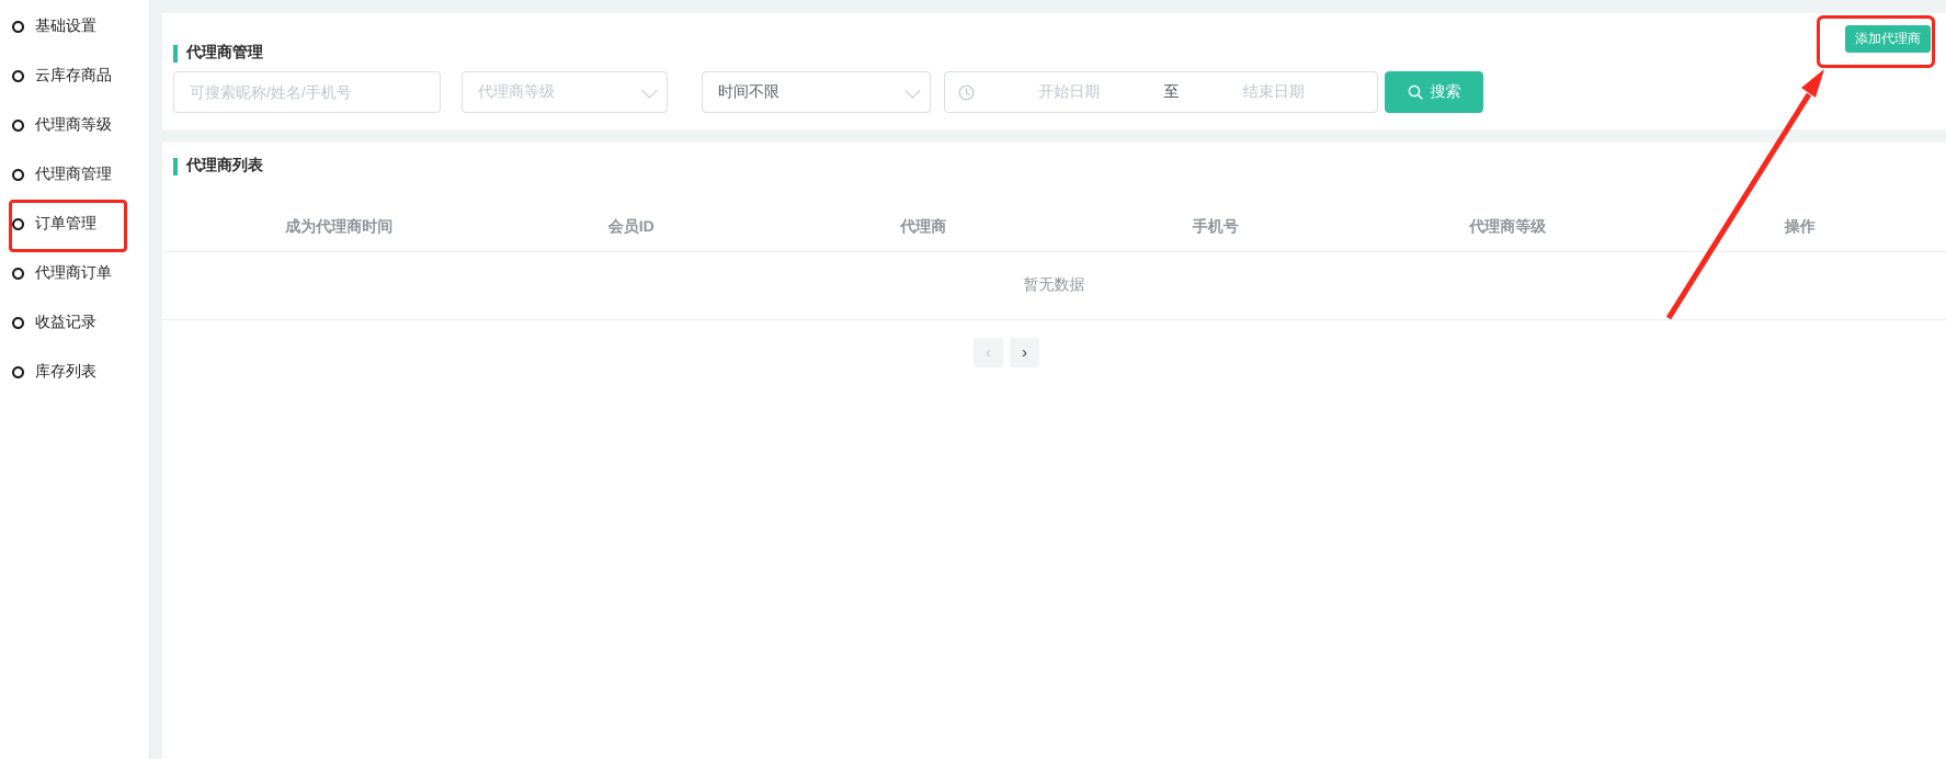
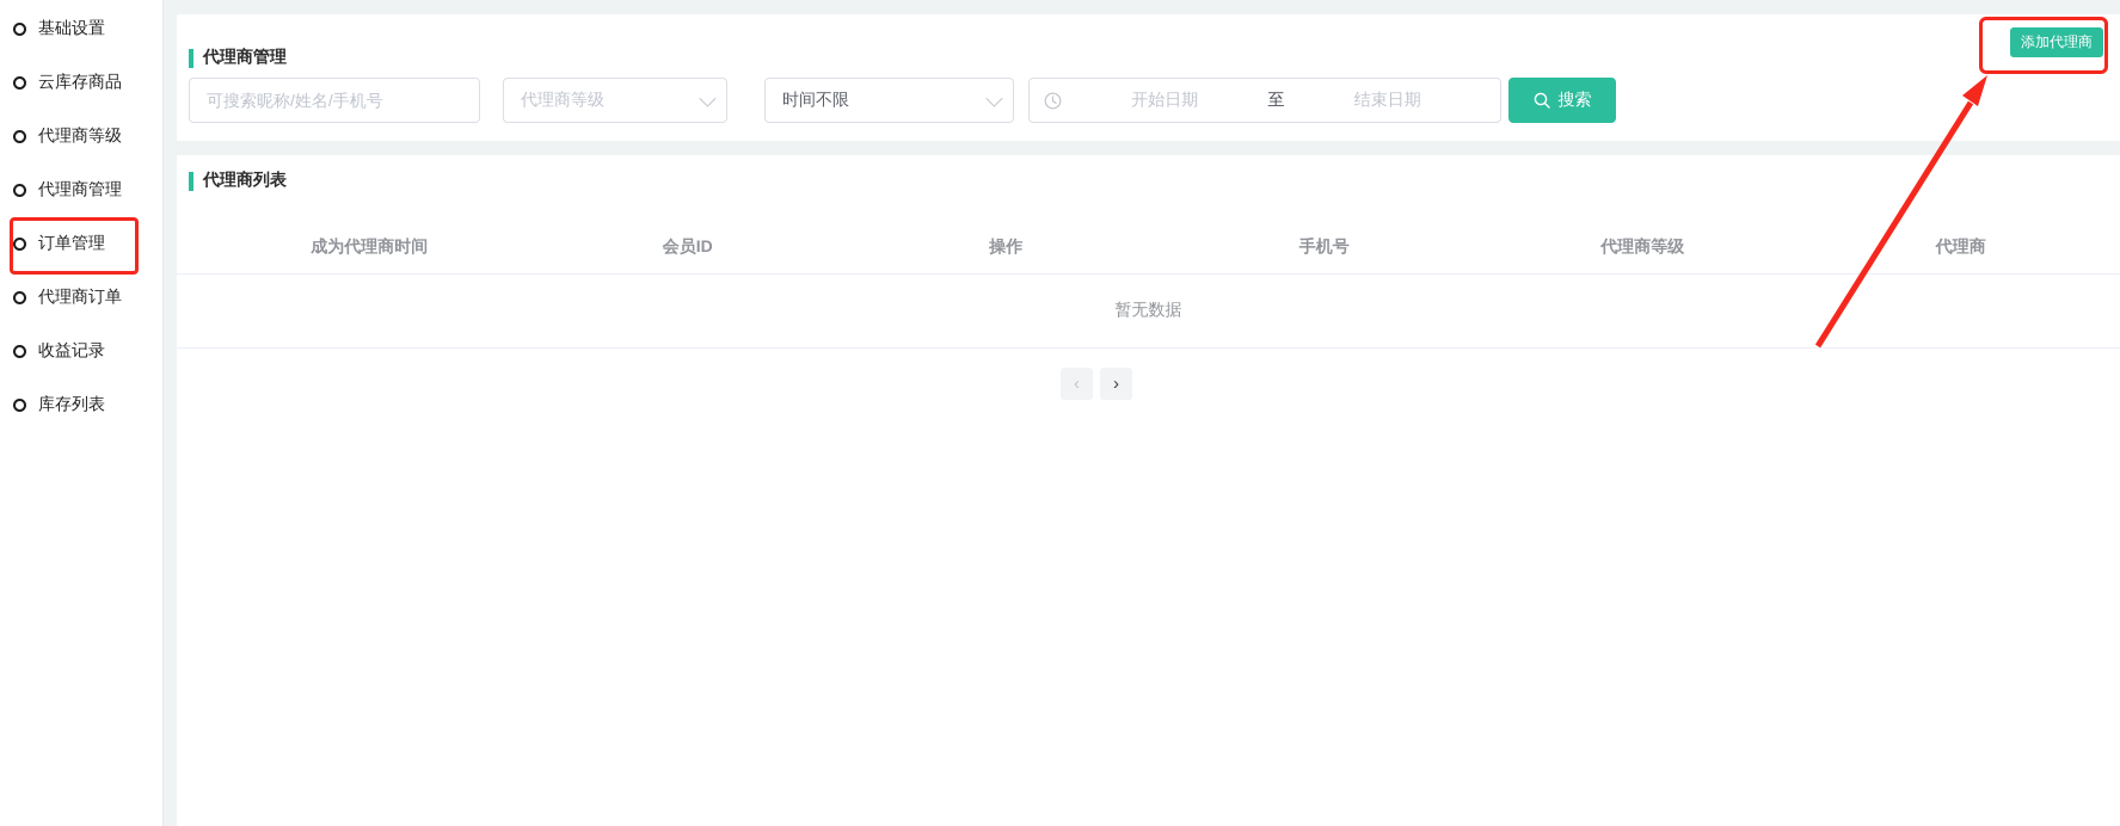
  基础设置
  云库存商品
  代理商等级
  代理商管理
  订单管理
  代理商订单
  收益记录
  库存列表
  代理商管理
  添加代理商
  可搜索昵称/姓名/手机号
  代理商等级
  时间不限
  开始日期
  至
  结束日期
  搜索
  代理商列表
  成为代理商时间
  会员ID
- 代理商
+ 操作
  手机号
  代理商等级
- 操作
+ 代理商
  暂无数据
  ‹
  ›
